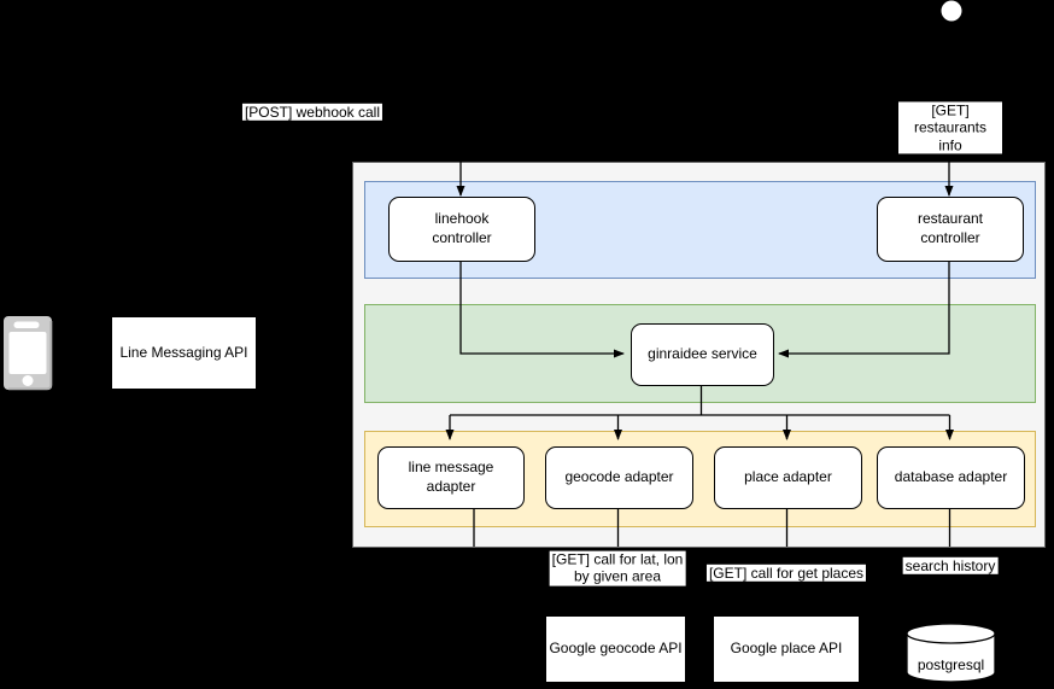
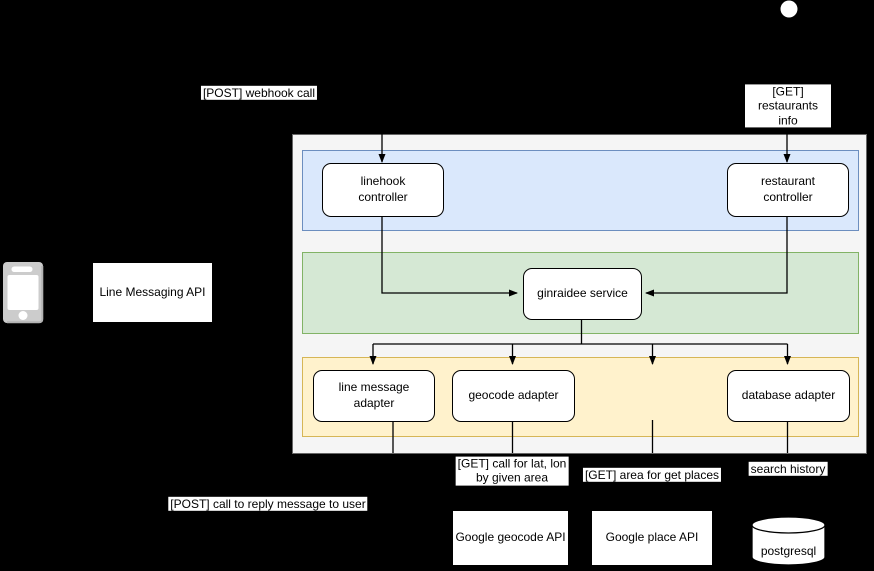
  Line Messaging API
  linehook
  controller
  restaurant
  controller
  ginraidee service
  line message
  adapter
  geocode adapter
- place adapter
  database adapter
  Google geocode API
  Google place API
  postgresql
  [POST] webhook call
  [GET] restaurants info
  [GET] call for lat, lon
  by given area
- [GET] call for get places
+ [GET] area for get places
  search history
+ [POST] call to reply message to user
